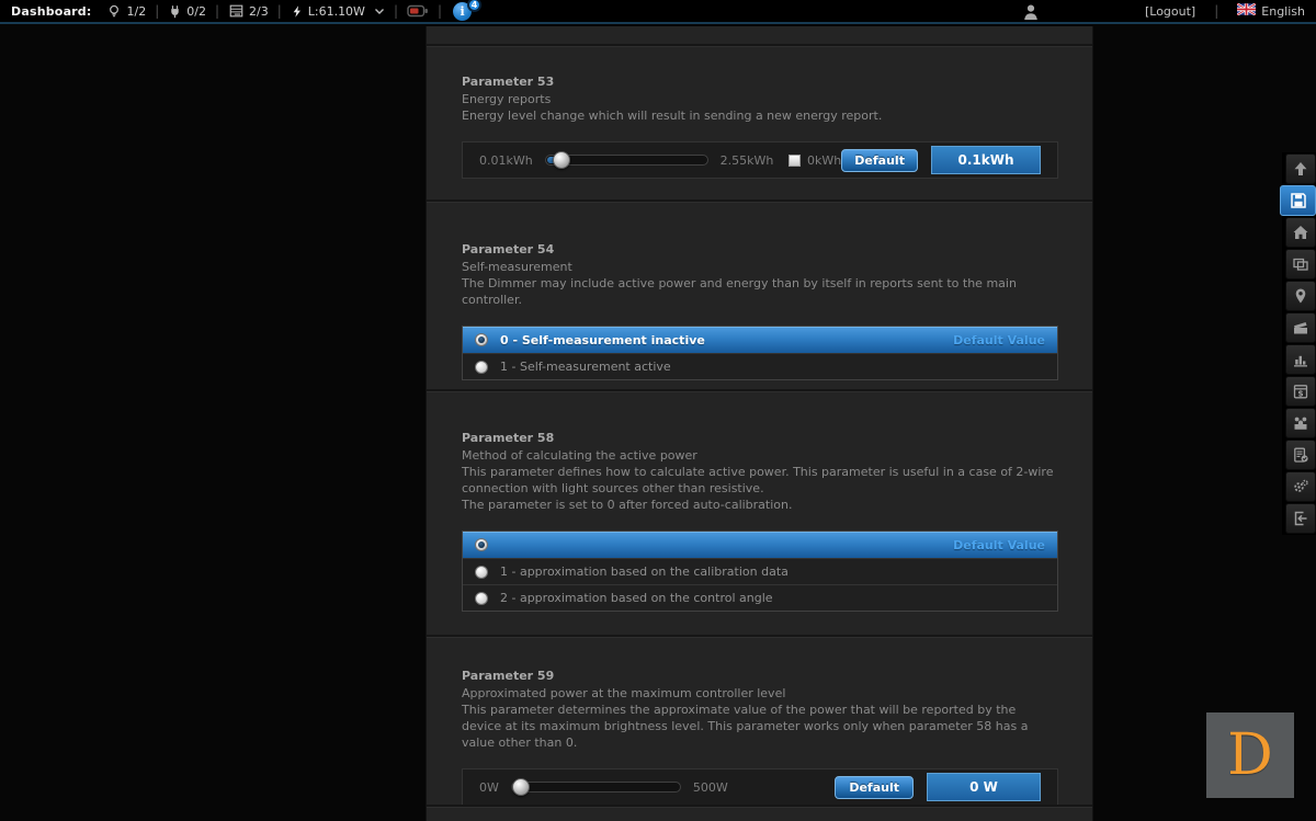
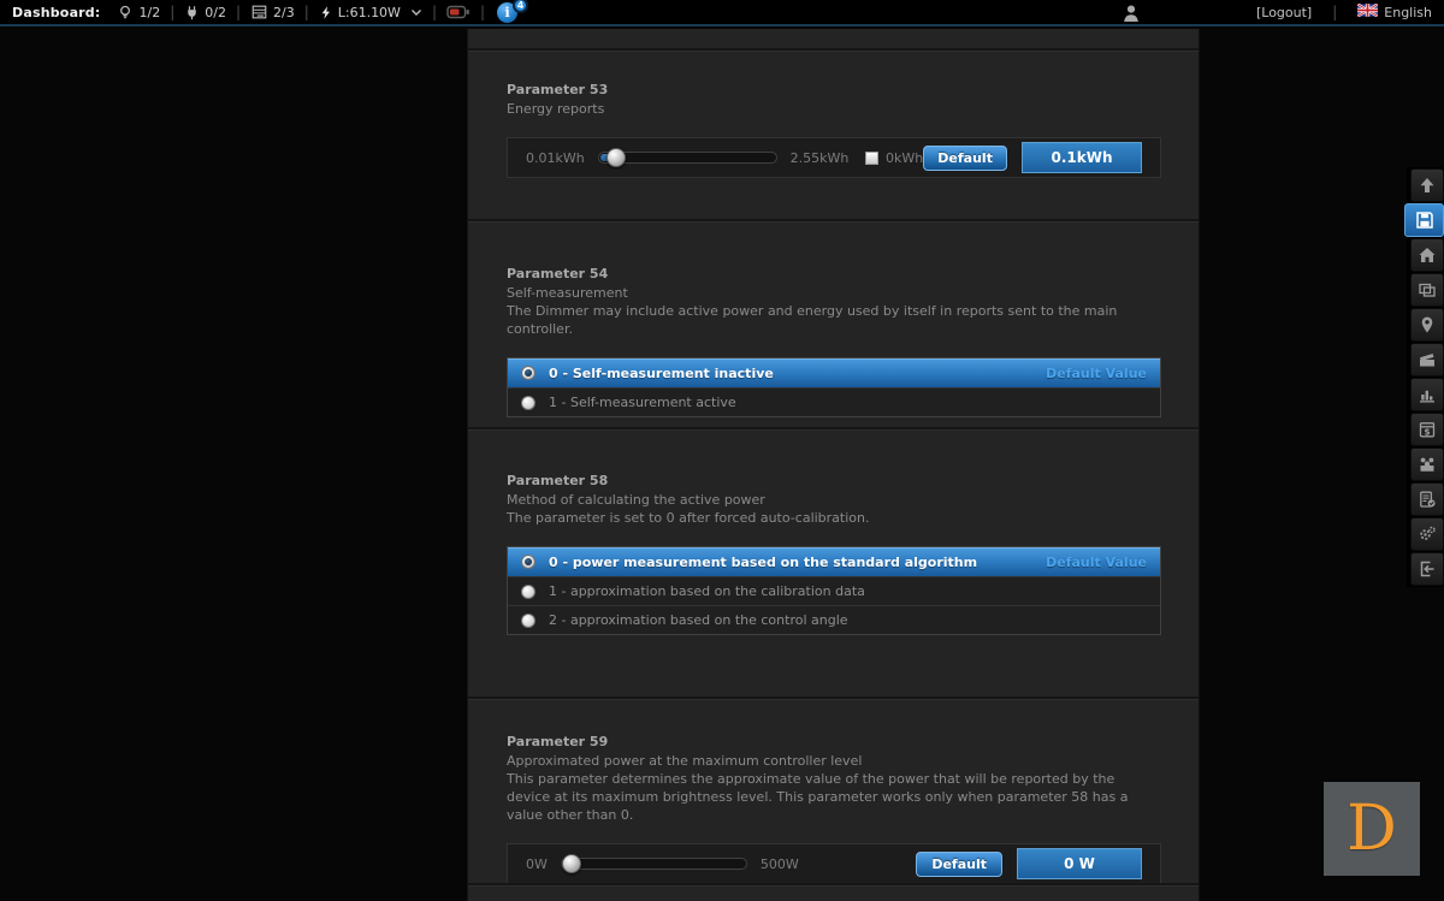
  Dashboard:
  1/2
  |
  0/2
  |
  2/3
  |
  L:61.10W
  |
  |
  i
  4
  [Logout]
  |
  English
  Parameter 53
  Energy reports
- Energy level change which will result in sending a new energy report.
  0.01kWh
  2.55kWh
  0kWh
  Default
  0.1kWh
  Parameter 54
  Self-measurement
- The Dimmer may include active power and energy than by itself in reports sent to the main controller.
+ The Dimmer may include active power and energy used by itself in reports sent to the main controller.
  0 - Self-measurement inactive
  Default Value
  1 - Self-measurement active
  Parameter 58
  Method of calculating the active power
- This parameter defines how to calculate active power. This parameter is useful in a case of 2-wire connection with light sources other than resistive.
  The parameter is set to 0 after forced auto-calibration.
+ 0 - power measurement based on the standard algorithm
  Default Value
  1 - approximation based on the calibration data
  2 - approximation based on the control angle
  Parameter 59
  Approximated power at the maximum controller level
  This parameter determines the approximate value of the power that will be reported by the device at its maximum brightness level. This parameter works only when parameter 58 has a value other than 0.
  0W
  500W
  Default
  0 W
  $
  D
